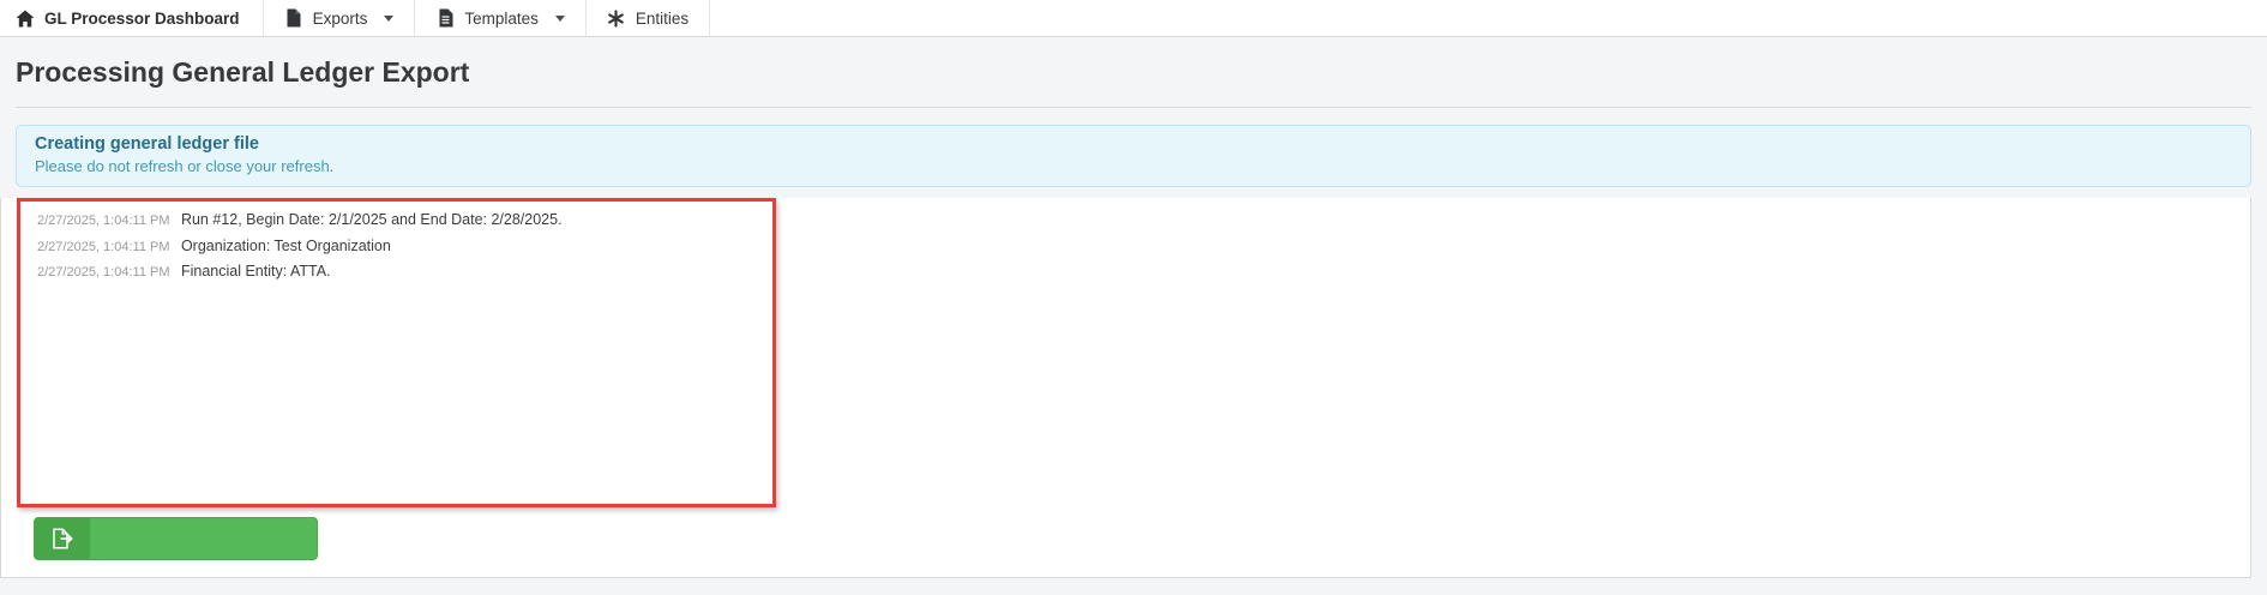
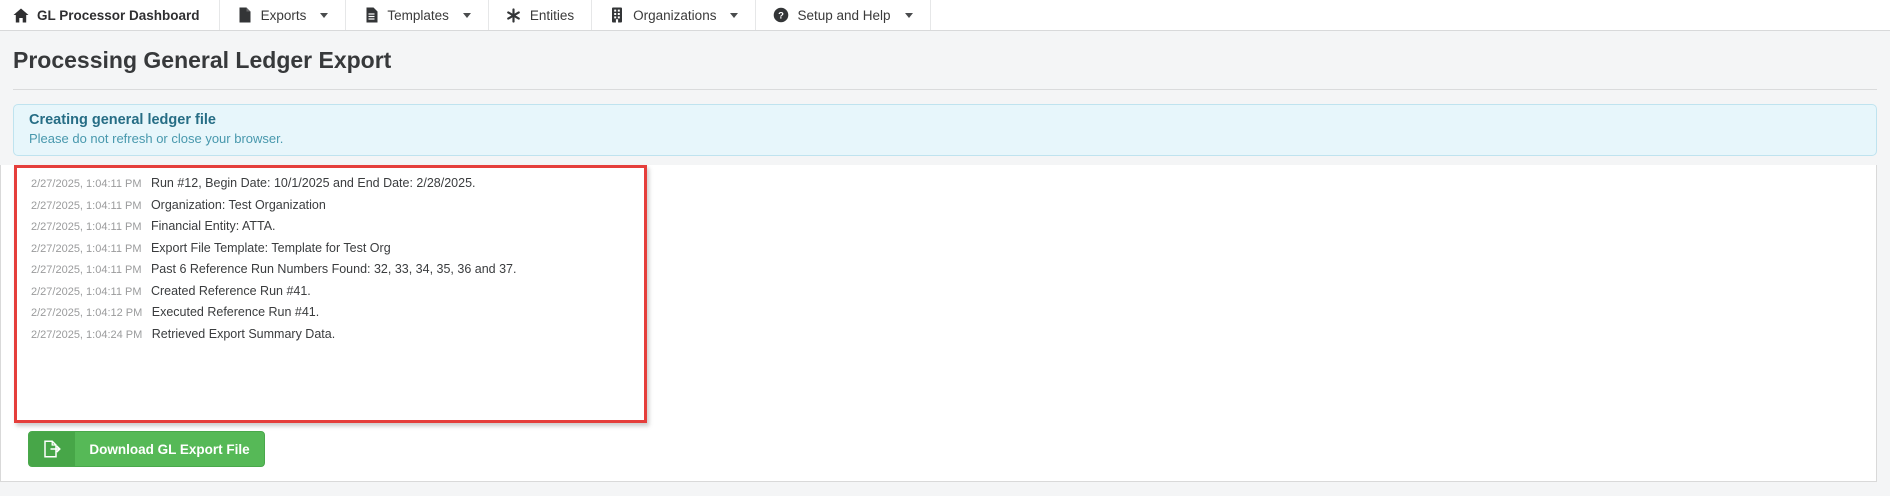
  GL Processor Dashboard
  Exports
  Templates
  Entities
+ Organizations
+ ?
+ Setup and Help
  Processing General Ledger Export
  Creating general ledger file
- Please do not refresh or close your refresh.
+ Please do not refresh or close your browser.
- 2/27/2025, 1:04:11 PM Run #12, Begin Date: 2/1/2025 and End Date: 2/28/2025.
+ 2/27/2025, 1:04:11 PM Run #12, Begin Date: 10/1/2025 and End Date: 2/28/2025.
  2/27/2025, 1:04:11 PM Organization: Test Organization
  2/27/2025, 1:04:11 PM Financial Entity: ATTA.
+ 2/27/2025, 1:04:11 PM Export File Template: Template for Test Org
+ 2/27/2025, 1:04:11 PM Past 6 Reference Run Numbers Found: 32, 33, 34, 35, 36 and 37.
+ 2/27/2025, 1:04:11 PM Created Reference Run #41.
+ 2/27/2025, 1:04:12 PM Executed Reference Run #41.
+ 2/27/2025, 1:04:24 PM Retrieved Export Summary Data.
+ Download GL Export File
